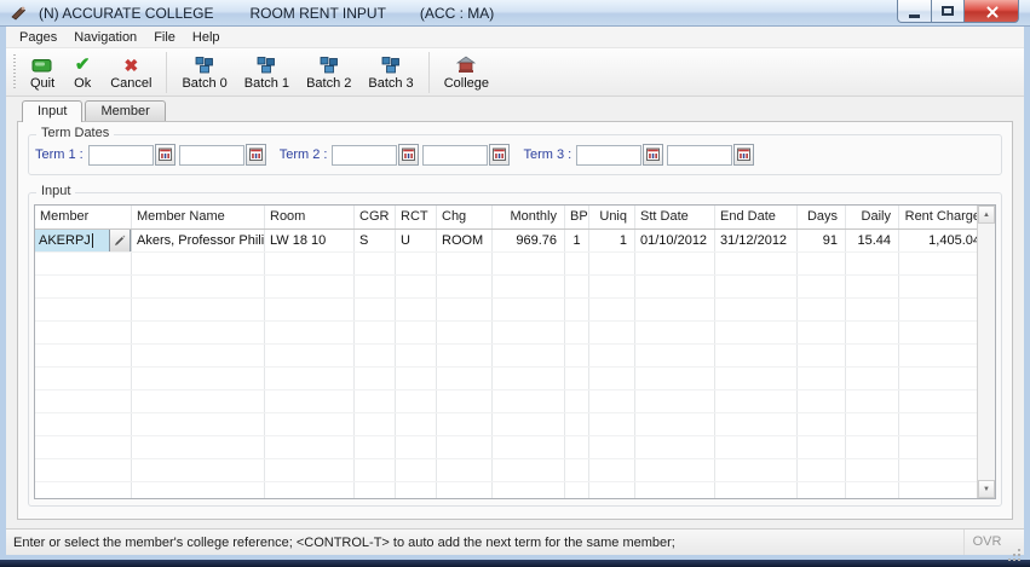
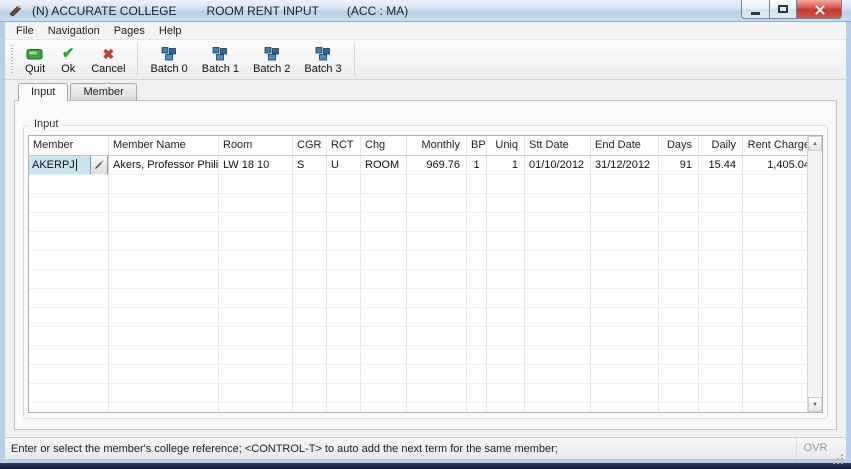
  (N) ACCURATE COLLEGE
  ROOM RENT INPUT
  (ACC : MA)
- Pages
+ File
  Navigation
- File
+ Pages
  Help
  Quit
  ✔
  Ok
  ✖
  Cancel
  Batch 0
  Batch 1
  Batch 2
  Batch 3
- College
  Input
  Member
- Term Dates
- Term 1 :
- Term 2 :
- Term 3 :
  Input
  Member
  Member Name
  Room
  CGR
  RCT
  Chg
  Monthly
  BP
  Uniq
  Stt Date
  End Date
  Days
  Daily
  Rent Charg
  AKERPJ
  Akers, Professor Phili
  LW 18 10
  S
  U
  ROOM
  969.76
  1
  1
  01/10/2012
  31/12/2012
  91
  15.44
  1,405.0
  Enter or select the member's college reference; <CONTROL-T> to auto add the next term for the same member;
  OVR
